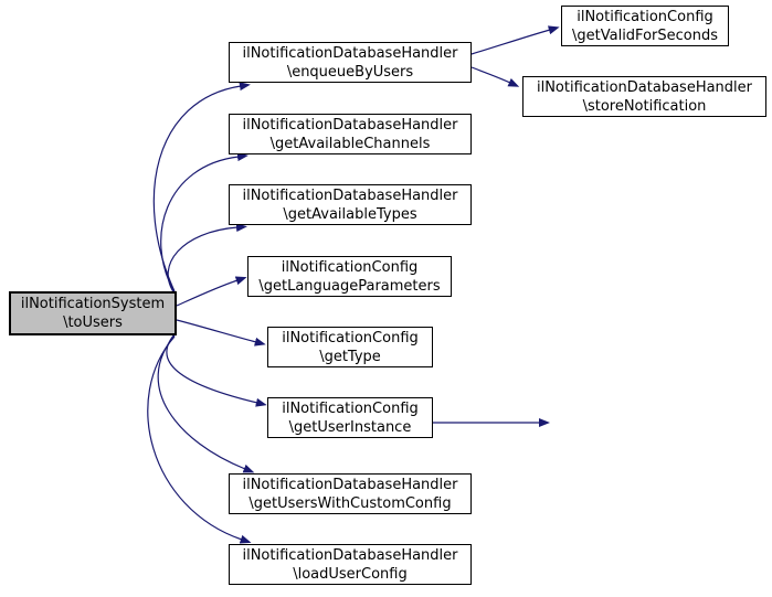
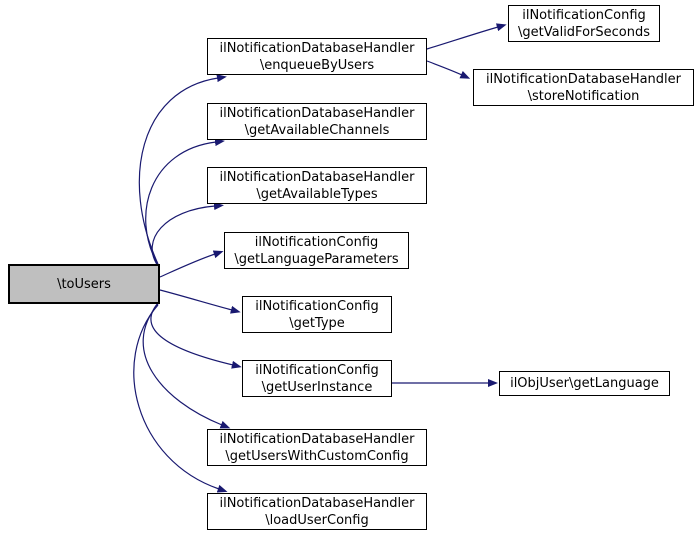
- ilNotificationSystem
  \toUsers
  ilNotificationDatabaseHandler
  \enqueueByUsers
  ilNotificationDatabaseHandler
  \getAvailableChannels
  ilNotificationDatabaseHandler
  \getAvailableTypes
  ilNotificationConfig
  \getLanguageParameters
  ilNotificationConfig
  \getType
  ilNotificationConfig
  \getUserInstance
  ilNotificationDatabaseHandler
  \getUsersWithCustomConfig
  ilNotificationDatabaseHandler
  \loadUserConfig
  ilNotificationConfig
  \getValidForSeconds
  ilNotificationDatabaseHandler
  \storeNotification
+ ilObjUser\getLanguage
